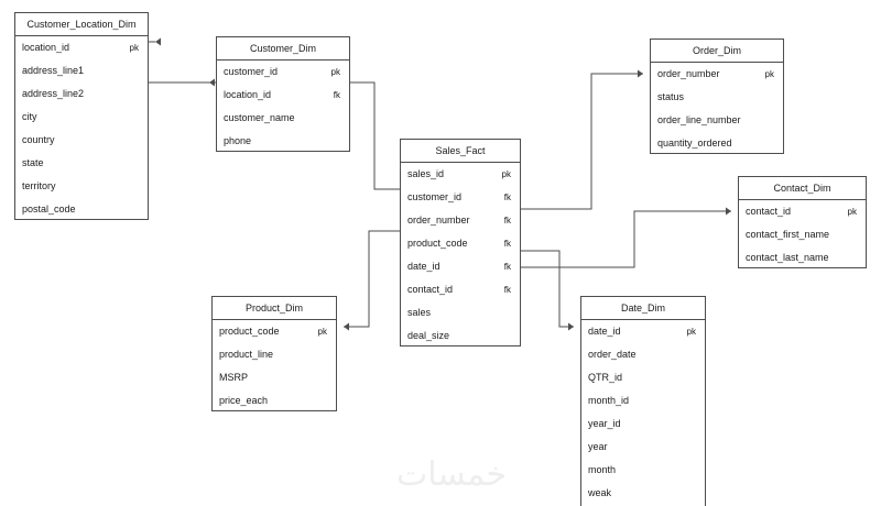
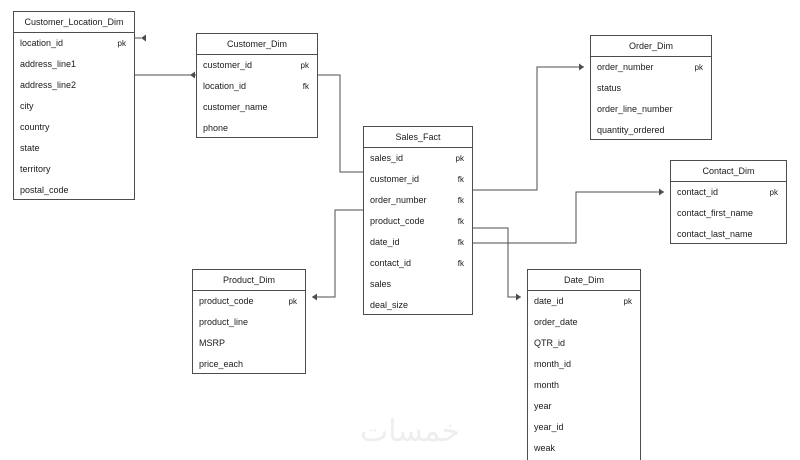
  Customer_Location_Dim
  location_id
  pk
  address_line1
  address_line2
  city
  country
  state
  territory
  postal_code
  Customer_Dim
  customer_id
  pk
  location_id
  fk
  customer_name
  phone
  Order_Dim
  order_number
  pk
  status
  order_line_number
  quantity_ordered
  Sales_Fact
  sales_id
  pk
  customer_id
  fk
  order_number
  fk
  product_code
  fk
  date_id
  fk
  contact_id
  fk
  sales
  deal_size
  Contact_Dim
  contact_id
  pk
  contact_first_name
  contact_last_name
  Product_Dim
  product_code
  pk
  product_line
  MSRP
  price_each
  Date_Dim
  date_id
  pk
  order_date
  QTR_id
  month_id
- year_id
+ month
  year
- month
+ year_id
  weak
